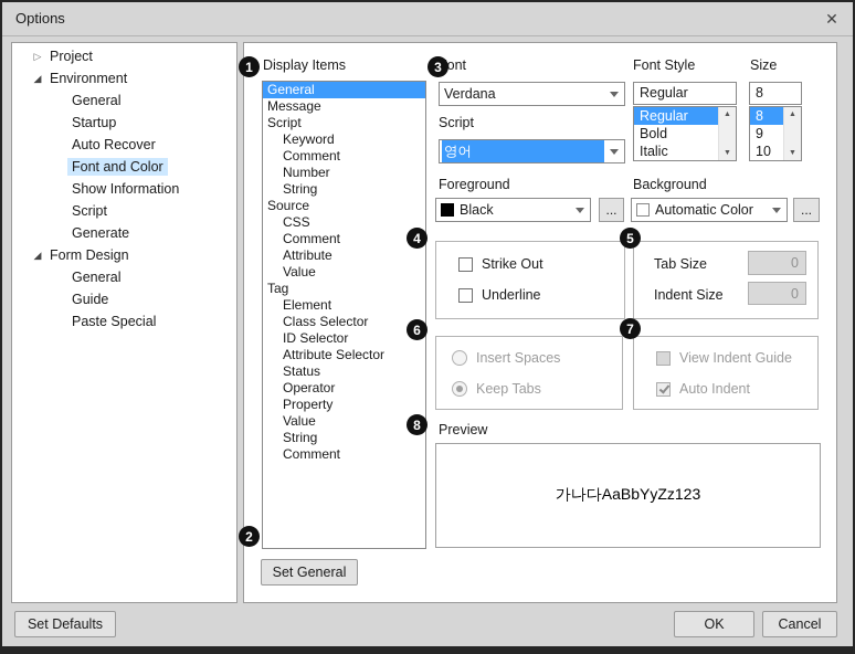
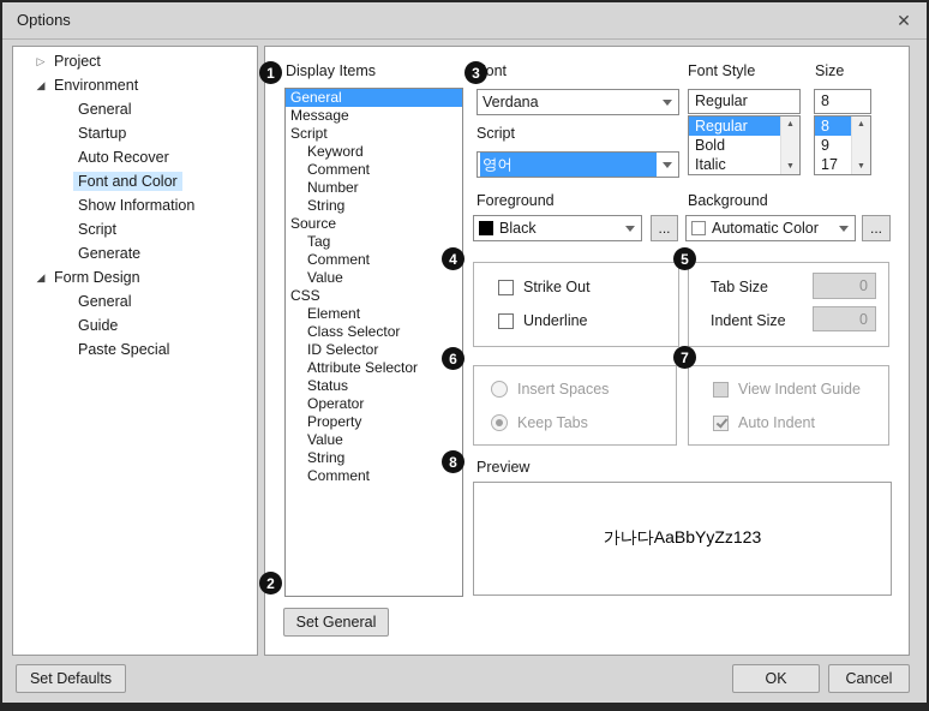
  Options
  ✕
  ▷
  Project
  ◢
  Environment
  General
  Startup
  Auto Recover
  Font and Color
  Show Information
  Script
  Generate
  ◢
  Form Design
  General
  Guide
  Paste Special
  Display Items
  General
  Message
  Script
  Keyword
  Comment
  Number
  String
  Source
- CSS
+ Tag
  Comment
- Attribute
  Value
- Tag
+ CSS
  Element
  Class Selector
  ID Selector
  Attribute Selector
  Status
  Operator
  Property
  Value
  String
  Comment
  Set General
  ont
  Verdana
  Script
  영어
  Font Style
  Regular
  Regular
  Bold
  Italic
  Size
  8
  8
  9
- 10
+ 17
  Foreground
  Black
  ...
  Background
  Automatic Color
  ...
  Strike Out
  Underline
  Tab Size
  0
  Indent Size
  0
  Insert Spaces
  Keep Tabs
  View Indent Guide
  Auto Indent
  Preview
  가나다AaBbYyZz123
  Set Defaults
  OK
  Cancel
  1
  2
  3
  4
  5
  6
  7
  8
